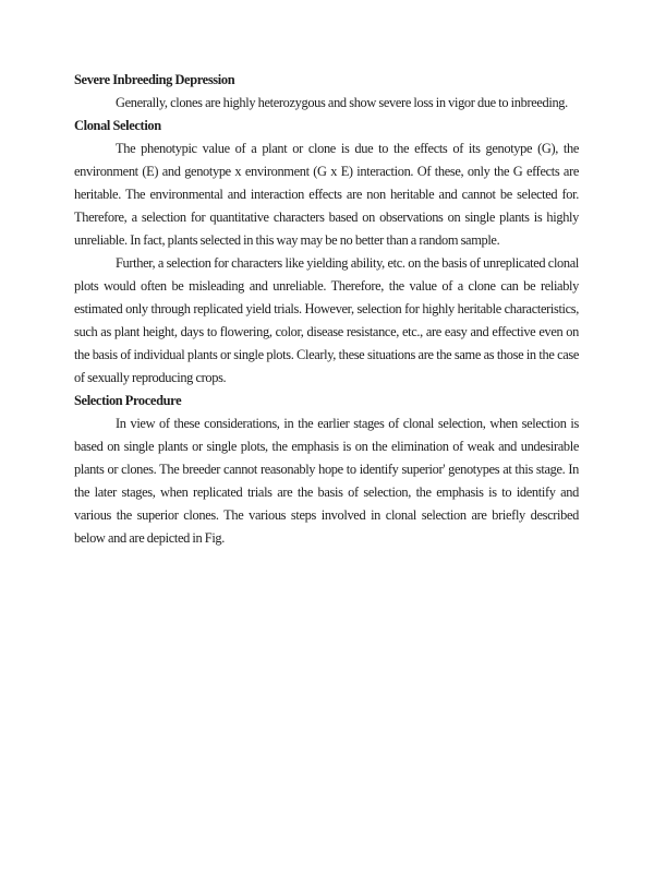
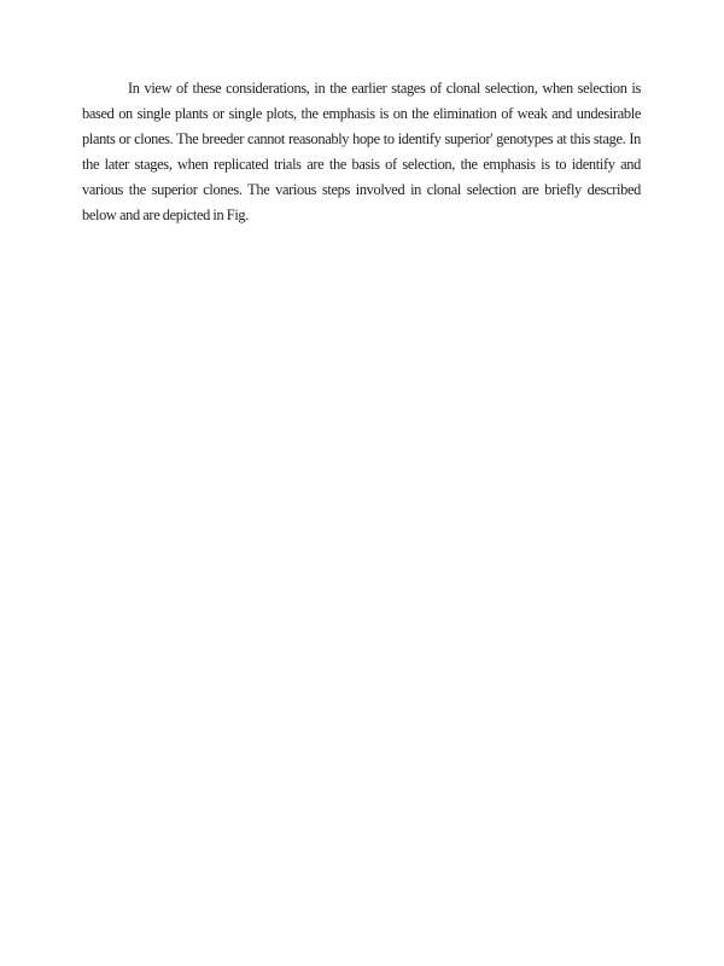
- Severe Inbreeding Depression
- Generally, clones are highly heterozygous and show severe loss in vigor due to inbreeding.
- Clonal Selection
- The phenotypic value of a plant or clone is due to the effects of its genotype (G), the environment (E) and genotype x environment (G x E) interaction. Of these, only the G effects are heritable. The environmental and interaction effects are non heritable and cannot be selected for. Therefore, a selection for quantitative characters based on observations on single plants is highly unreliable. In fact, plants selected in this way may be no better than a random sample.
- Further, a selection for characters like yielding ability, etc. on the basis of unreplicated clonal plots would often be misleading and unreliable. Therefore, the value of a clone can be reliably estimated only through replicated yield trials. However, selection for highly heritable characteristics, such as plant height, days to flowering, color, disease resistance, etc., are easy and effective even on the basis of individual plants or single plots. Clearly, these situations are the same as those in the case of sexually reproducing crops.
- Selection Procedure
  In view of these considerations, in the earlier stages of clonal selection, when selection is based on single plants or single plots, the emphasis is on the elimination of weak and undesirable plants or clones. The breeder cannot reasonably hope to identify superior' genotypes at this stage. In the later stages, when replicated trials are the basis of selection, the emphasis is to identify and various the superior clones. The various steps involved in clonal selection are briefly described below and are depicted in Fig.
